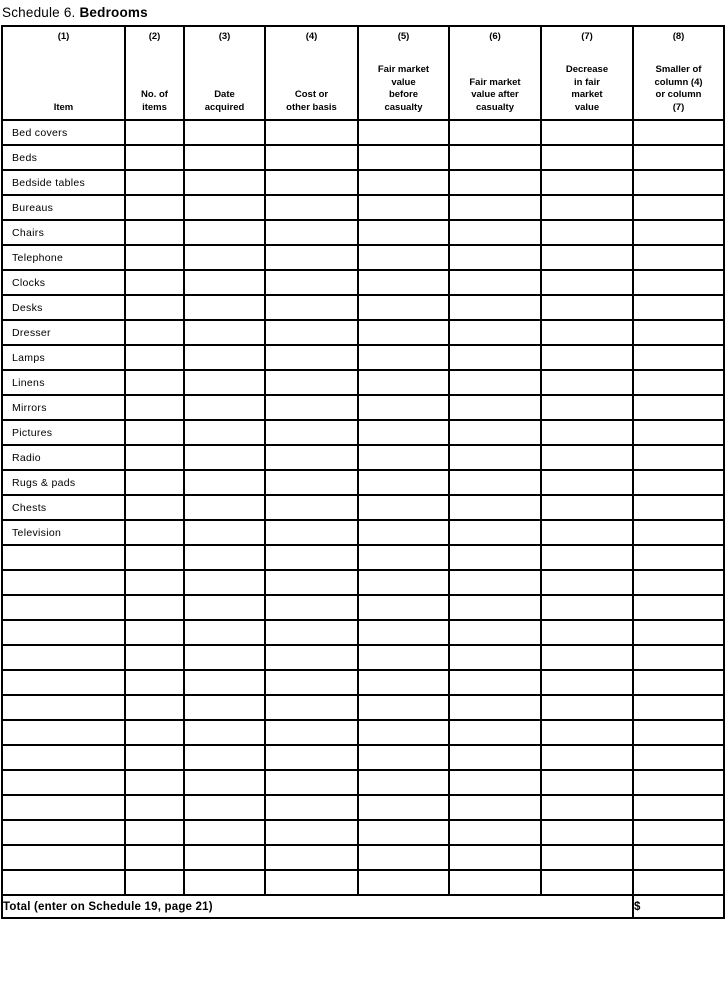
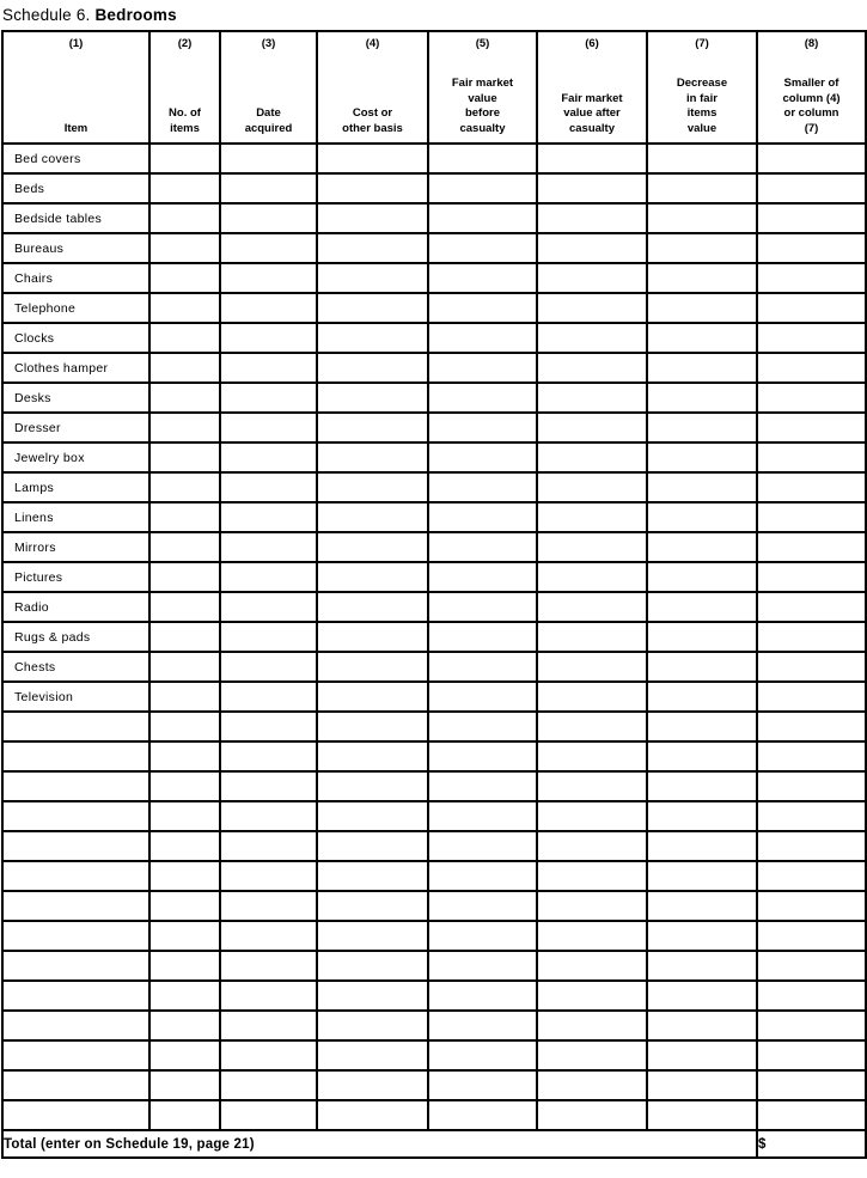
  Schedule 6. Bedrooms
- (1) Item	(2) No. of items	(3) Date acquired	(4) Cost or other basis	(5) Fair market value before casualty	(6) Fair market value after casualty	(7) Decrease in fair market value	(8) Smaller of column (4) or column (7)
+ (1) Item	(2) No. of items	(3) Date acquired	(4) Cost or other basis	(5) Fair market value before casualty	(6) Fair market value after casualty	(7) Decrease in fair items value	(8) Smaller of column (4) or column (7)
  Bed covers
  Beds
  Bedside tables
  Bureaus
  Chairs
  Telephone
  Clocks
+ Clothes hamper
  Desks
  Dresser
+ Jewelry box
  Lamps
  Linens
  Mirrors
  Pictures
  Radio
  Rugs & pads
  Chests
  Television
  Total (enter on Schedule 19, page 21)	$
